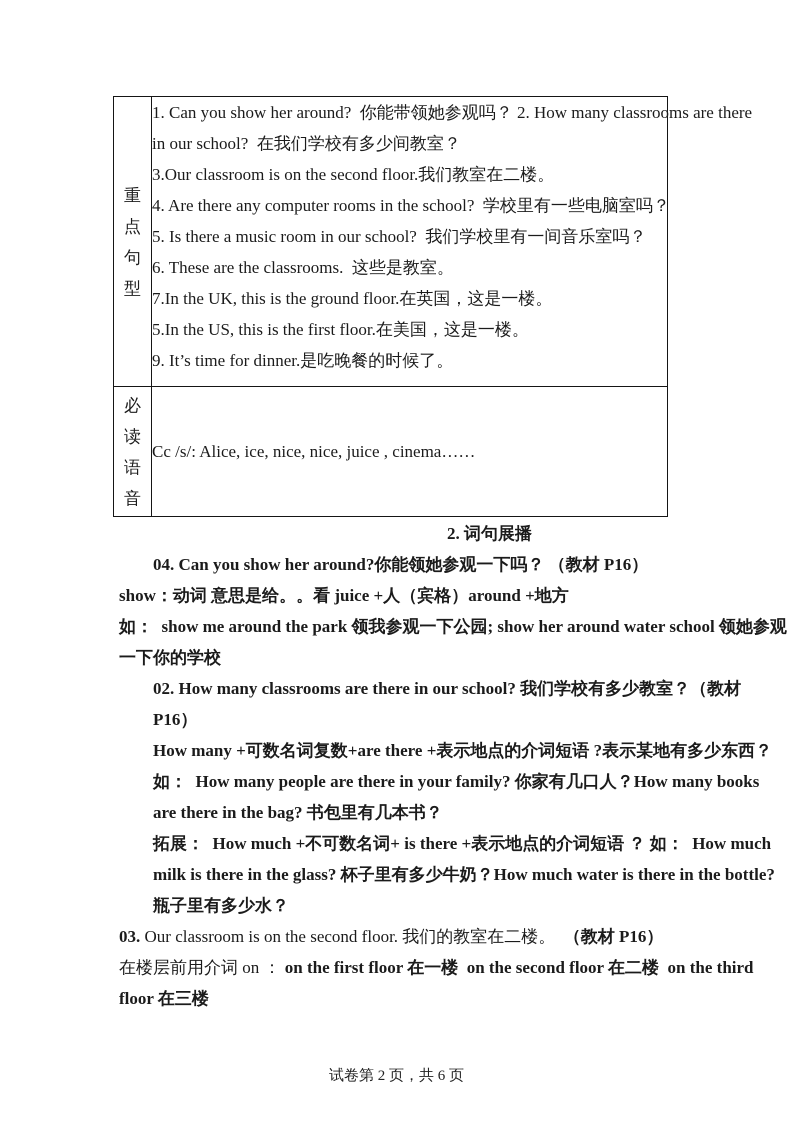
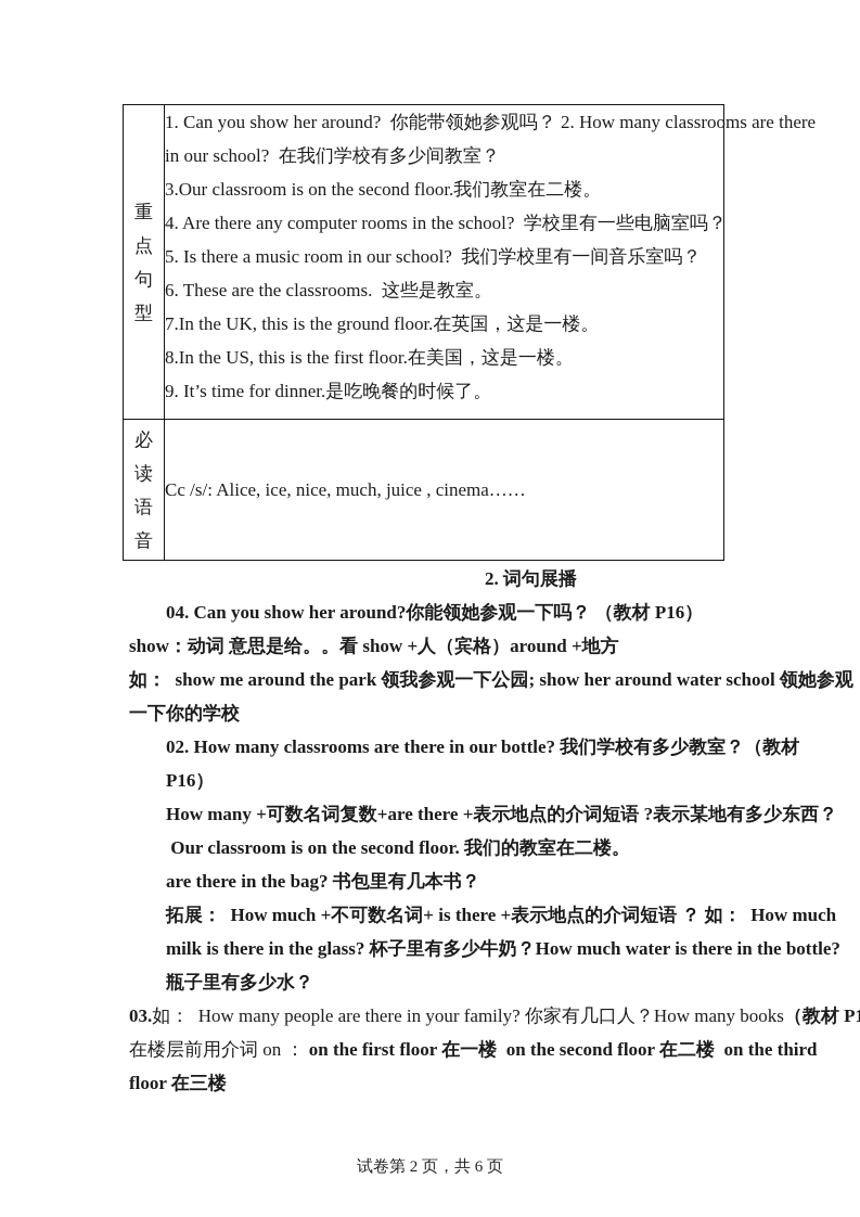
- 重点句型	1. Can you show her around? 你能带领她参观吗？ 2. How many classrooms are therein our school? 在我们学校有多少间教室？3.Our classroom is on the second floor.我们教室在二楼。4. Are there any computer rooms in the school? 学校里有一些电脑室吗？5. Is there a music room in our school? 我们学校里有一间音乐室吗？6. These are the classrooms. 这些是教室。7.In the UK, this is the ground floor.在英国，这是一楼。5.In the US, this is the first floor.在美国，这是一楼。9. It’s time for dinner.是吃晚餐的时候了。
+ 重点句型	1. Can you show her around? 你能带领她参观吗？ 2. How many classrooms are therein our school? 在我们学校有多少间教室？3.Our classroom is on the second floor.我们教室在二楼。4. Are there any computer rooms in the school? 学校里有一些电脑室吗？5. Is there a music room in our school? 我们学校里有一间音乐室吗？6. These are the classrooms. 这些是教室。7.In the UK, this is the ground floor.在英国，这是一楼。8.In the US, this is the first floor.在美国，这是一楼。9. It’s time for dinner.是吃晚餐的时候了。
- 必读语音	Cc /s/: Alice, ice, nice, nice, juice , cinema……
+ 必读语音	Cc /s/: Alice, ice, nice, much, juice , cinema……
  2. 词句展播
  04. Can you show her around?你能领她参观一下吗？ （教材 P16）
- show：动词 意思是给。。看 juice +人（宾格）around +地方
+ show：动词 意思是给。。看 show +人（宾格）around +地方
  如： show me around the park 领我参观一下公园; show her around water school 领她参观
  一下你的学校
- 02. How many classrooms are there in our school? 我们学校有多少教室？（教材
+ 02. How many classrooms are there in our bottle? 我们学校有多少教室？（教材
  P16）
  How many +可数名词复数+are there +表示地点的介词短语 ?表示某地有多少东西？
- 如： How many people are there in your family? 你家有几口人？How many books
+ Our classroom is on the second floor. 我们的教室在二楼。
  are there in the bag? 书包里有几本书？
  拓展： How much +不可数名词+ is there +表示地点的介词短语 ？ 如： How much
  milk is there in the glass? 杯子里有多少牛奶？How much water is there in the bottle?
  瓶子里有多少水？
- 03. Our classroom is on the second floor. 我们的教室在二楼。 （教材 P16）
+ 03.如： How many people are there in your family? 你家有几口人？How many books（教材 P
  在楼层前用介词 on ： on the first floor 在一楼 on the second floor 在二楼 on the third
  floor 在三楼
  试卷第 2 页，共 6 页
